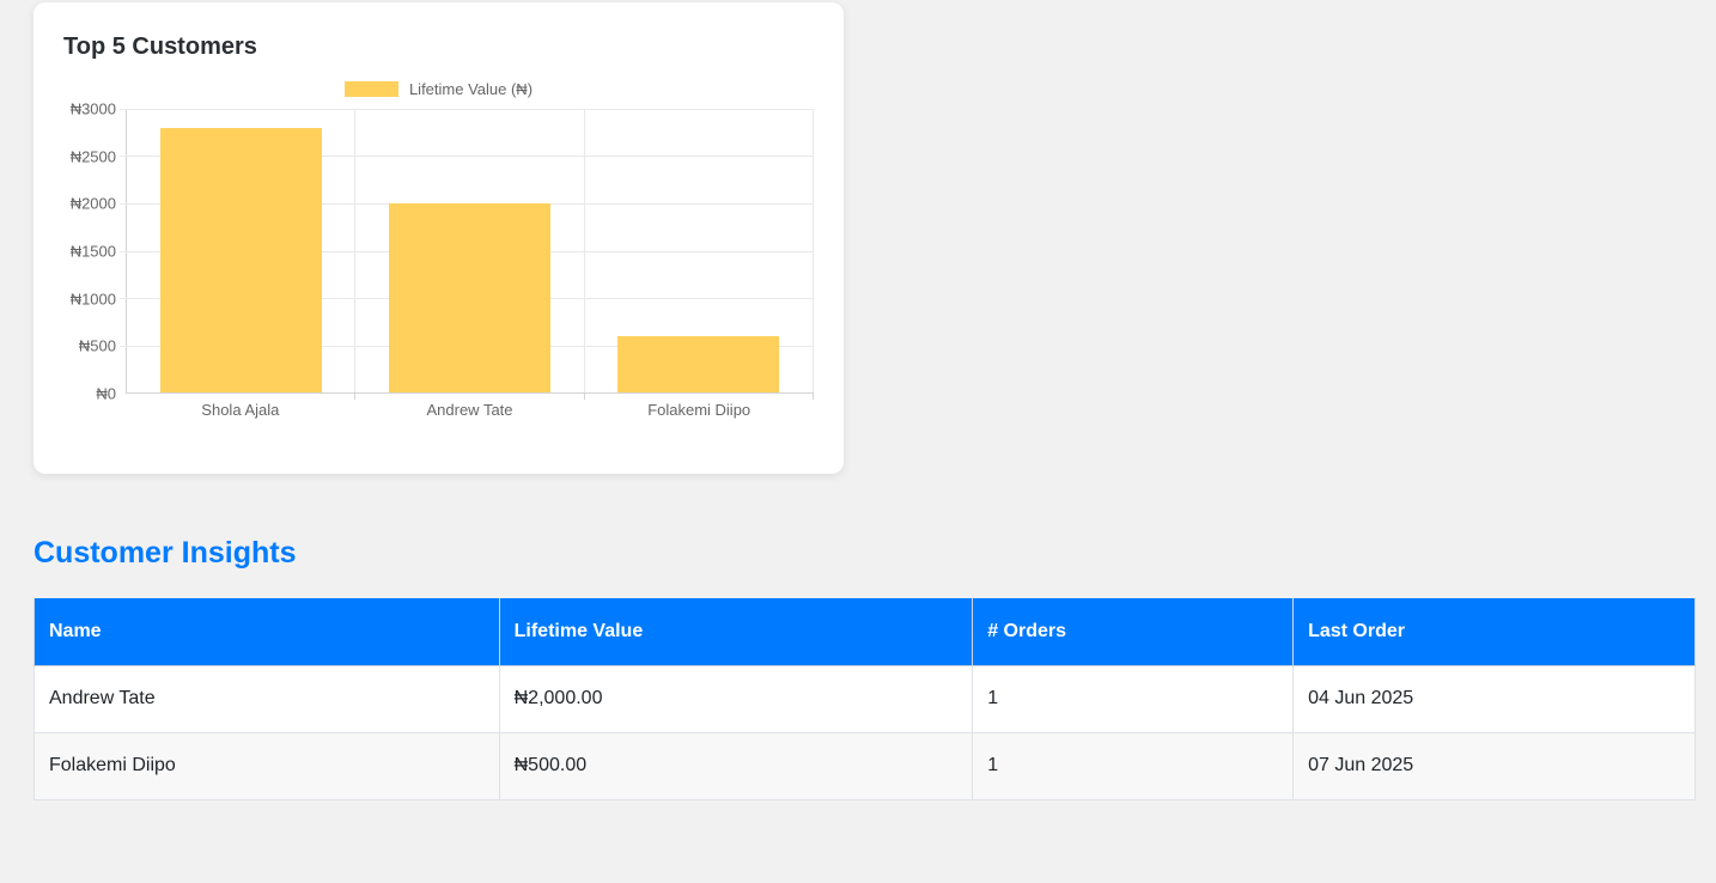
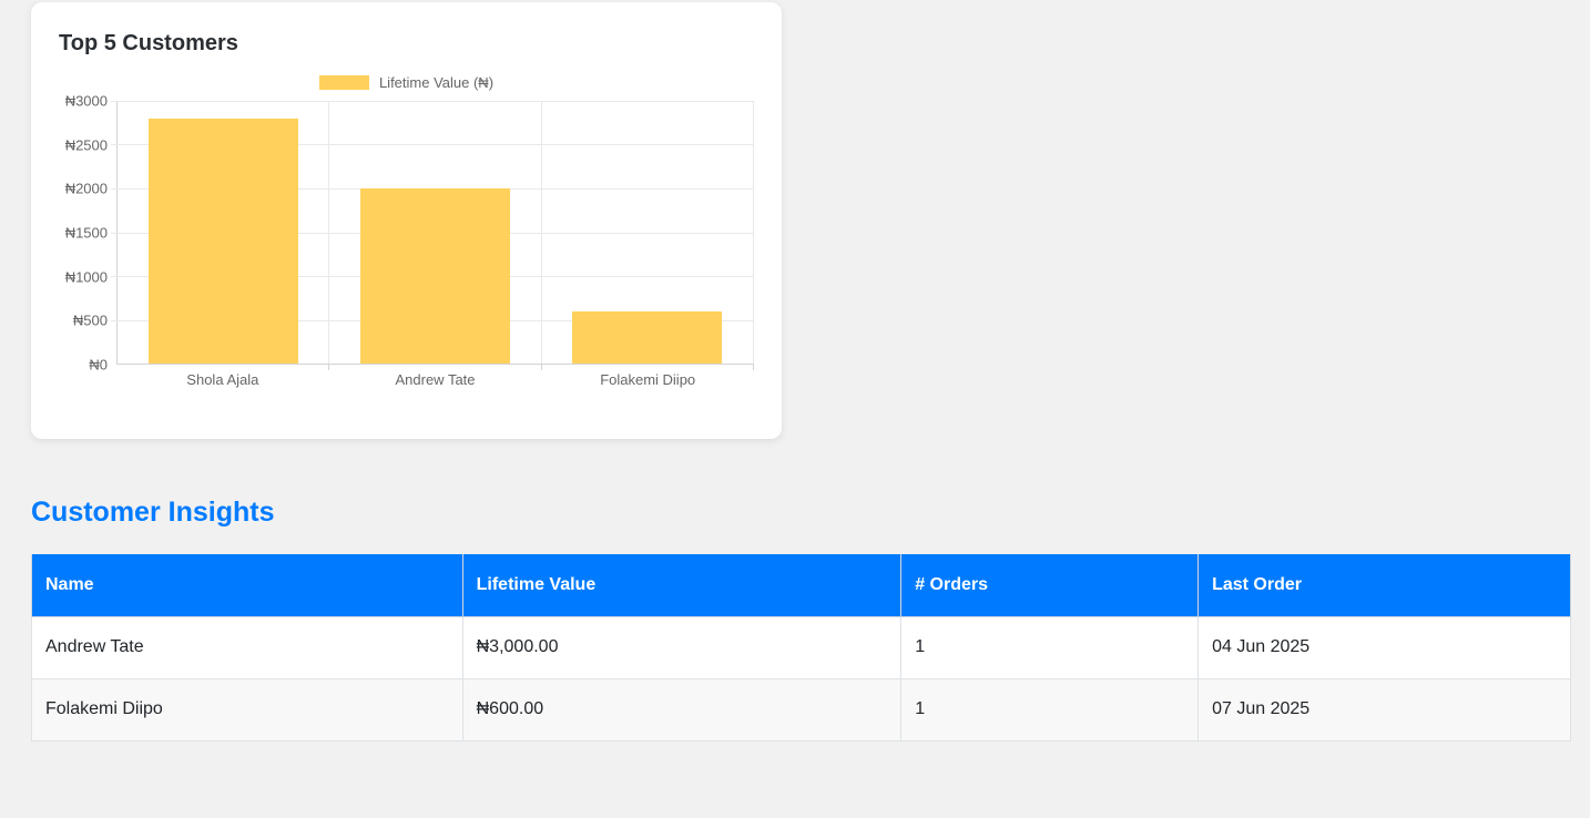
  Top 5 Customers
  Lifetime Value (₦)
  ₦3000
  ₦2500
  ₦2000
  ₦1500
  ₦1000
  ₦500
  ₦0
  Shola Ajala
  Andrew Tate
  Folakemi Diipo
  Customer Insights
  Name	Lifetime Value	# Orders	Last Order
- Andrew Tate	₦2,000.00	1	04 Jun 2025
+ Andrew Tate	₦3,000.00	1	04 Jun 2025
- Folakemi Diipo	₦500.00	1	07 Jun 2025
+ Folakemi Diipo	₦600.00	1	07 Jun 2025
